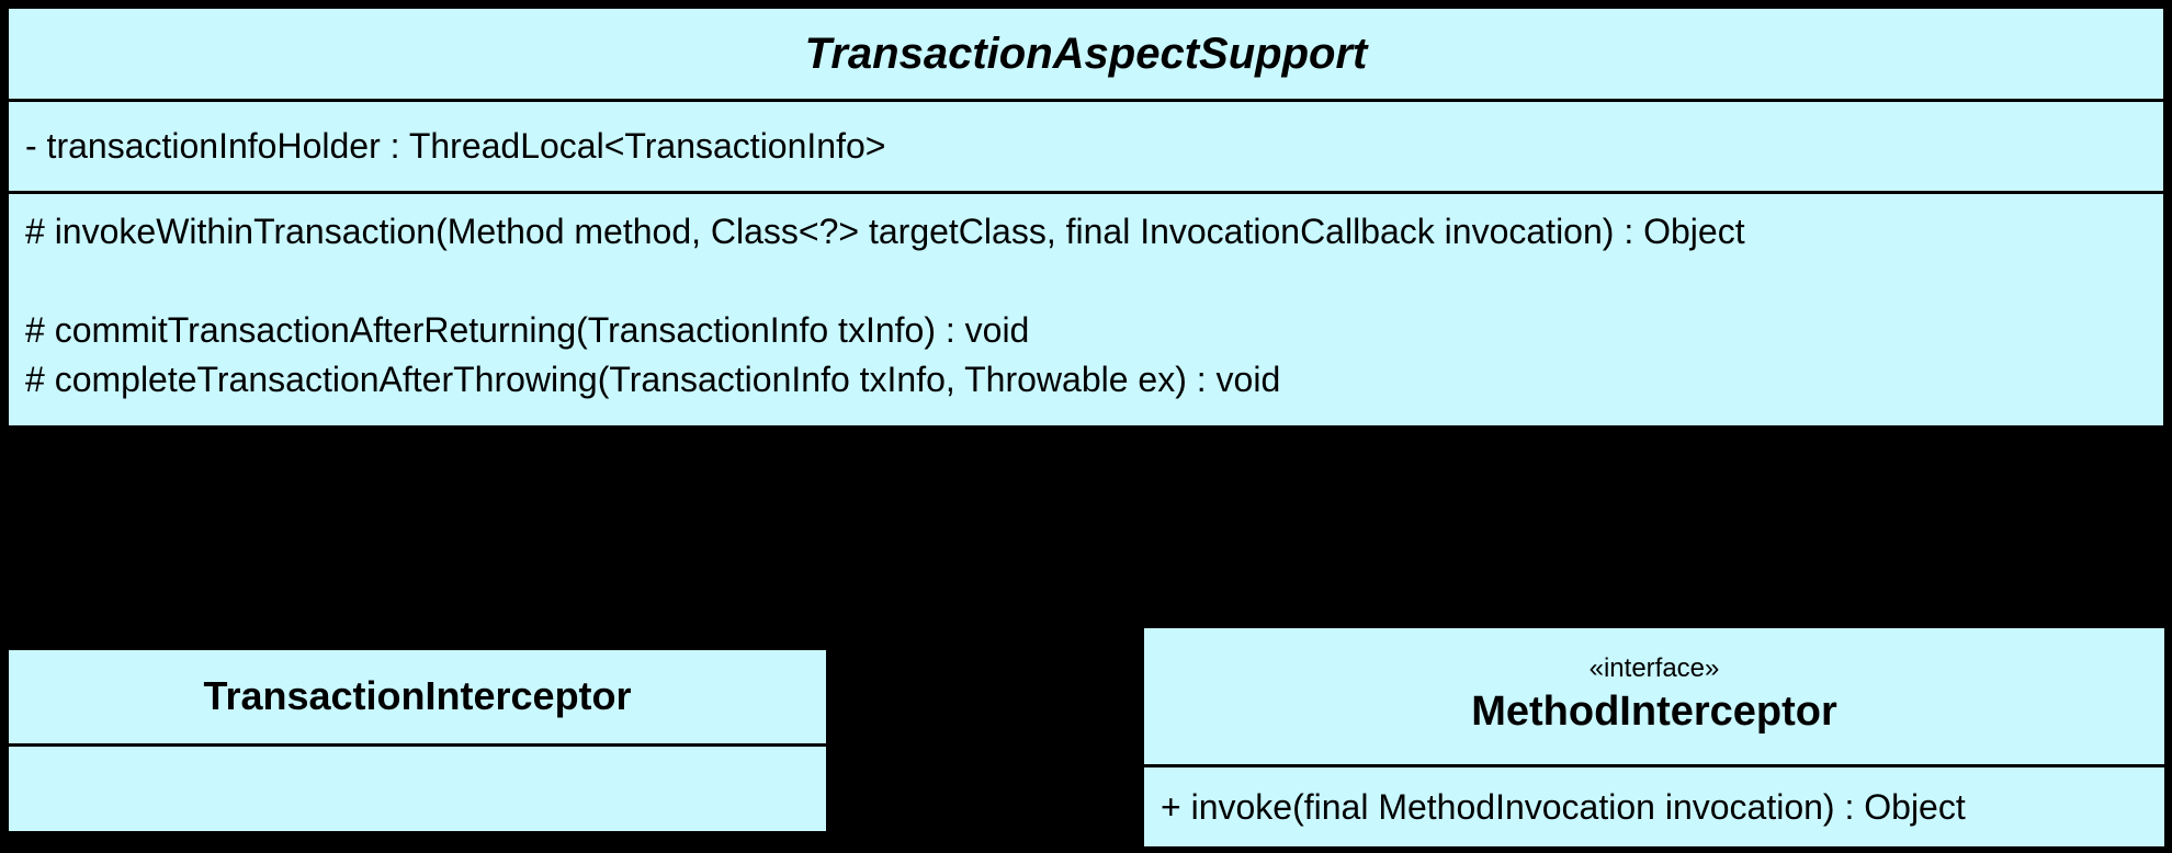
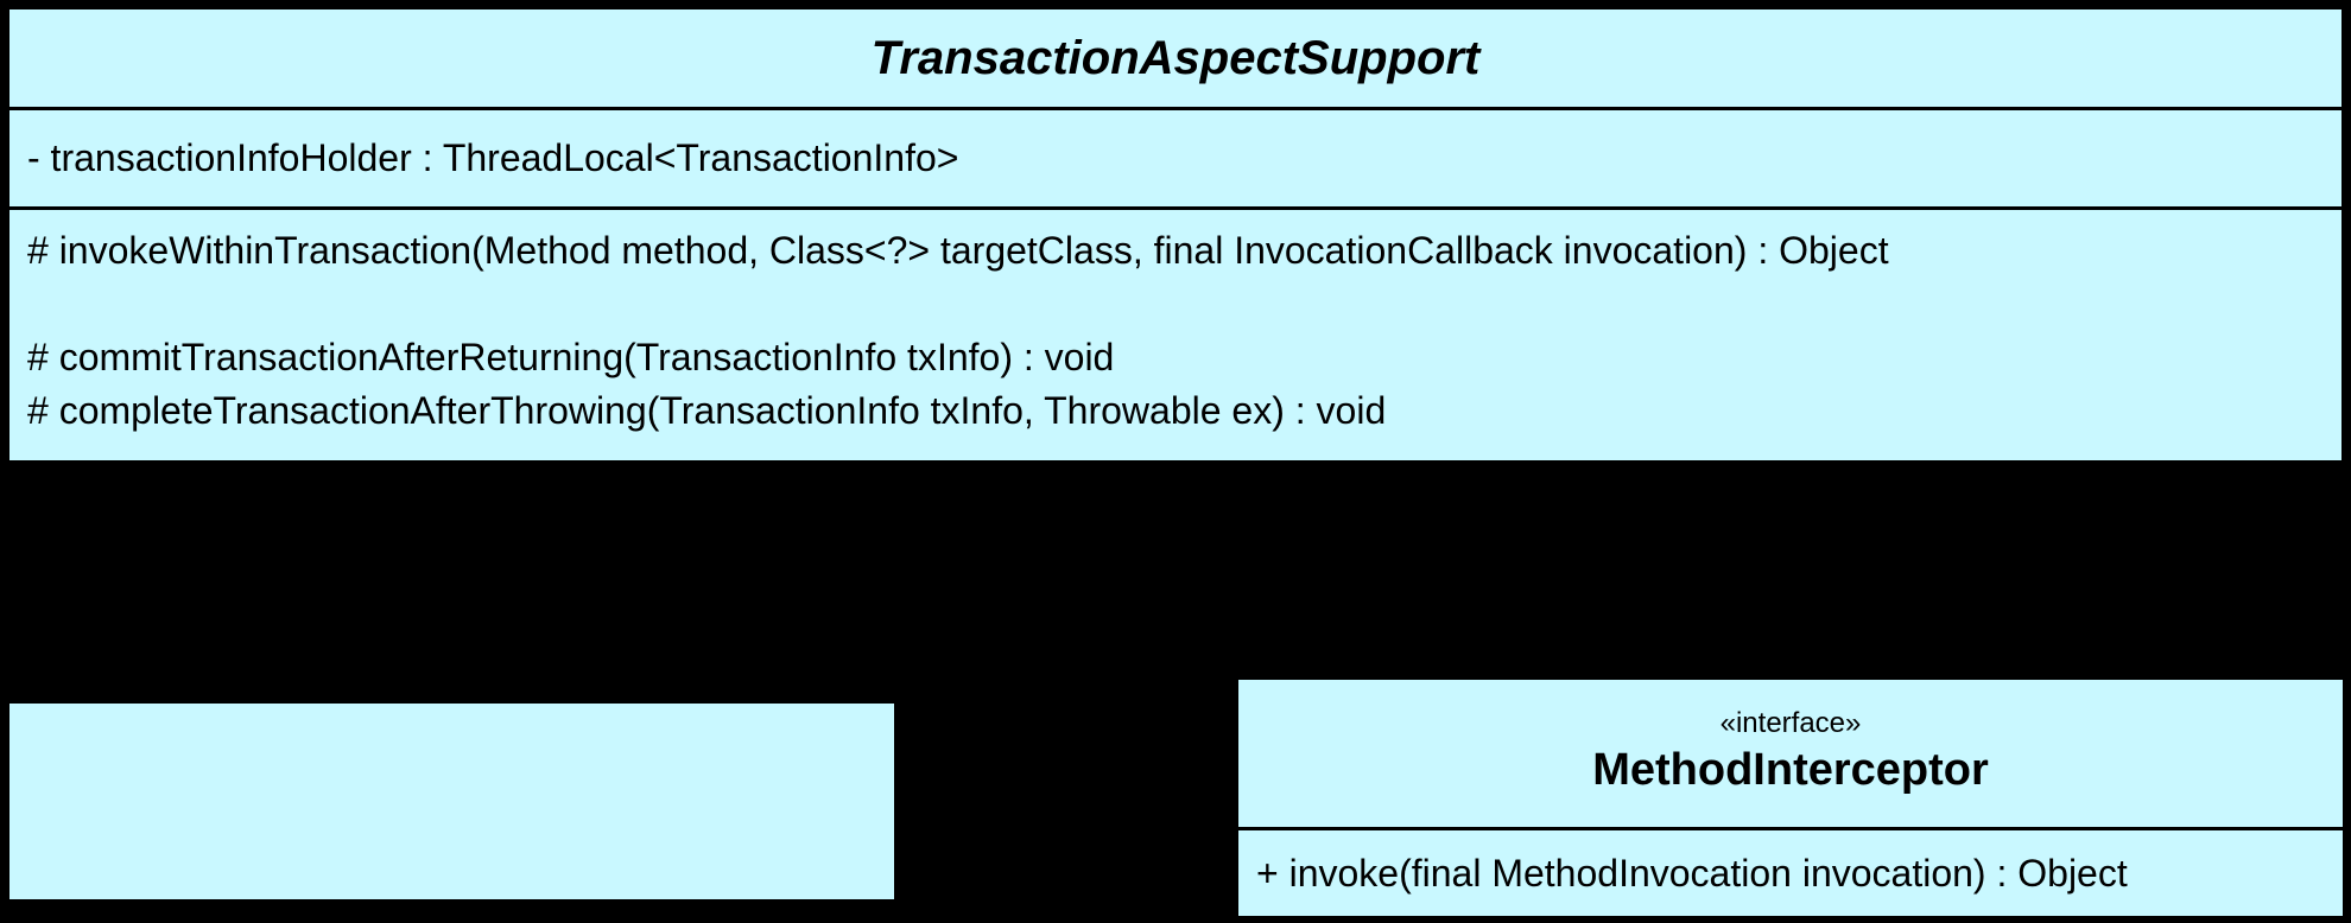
  TransactionAspectSupport
  - transactionInfoHolder : ThreadLocal<TransactionInfo>
  # invokeWithinTransaction(Method method, Class<?> targetClass, final InvocationCallback invocation) : Object
  # commitTransactionAfterReturning(TransactionInfo txInfo) : void
  # completeTransactionAfterThrowing(TransactionInfo txInfo, Throwable ex) : void
- TransactionInterceptor
  «interface»
  MethodInterceptor
  + invoke(final MethodInvocation invocation) : Object
